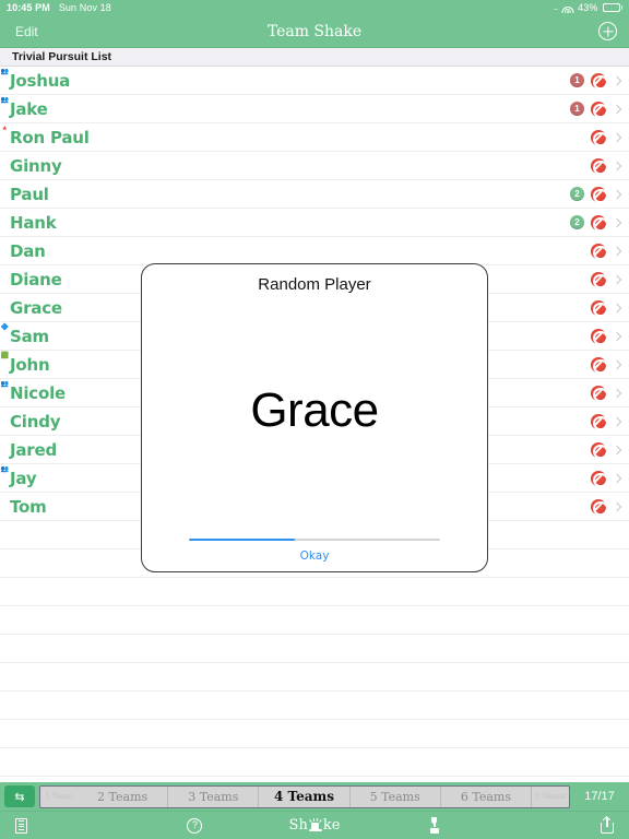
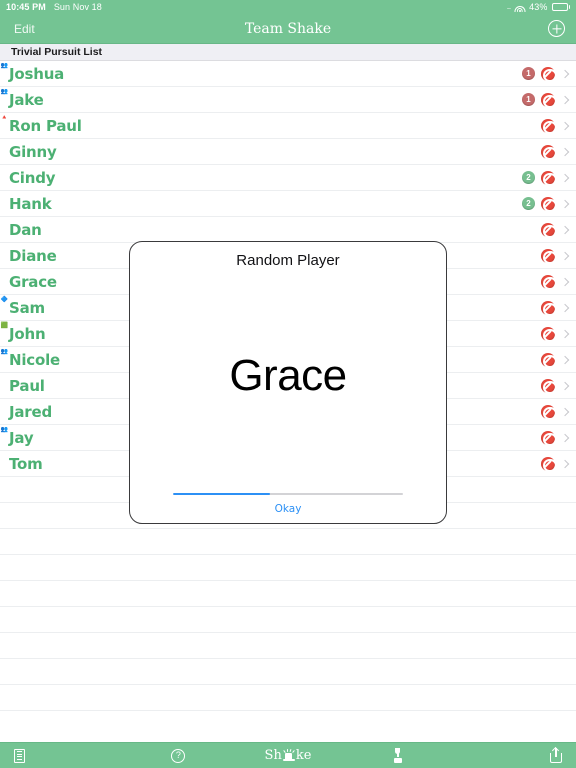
  10:45 PM
  Sun Nov 18
  43%
  Edit
  Team Shake
  Trivial Pursuit List
  Joshua
  1
  Jake
  1
  Ron Paul
  Ginny
- Paul
+ Cindy
  2
  Hank
  2
  Dan
  Diane
  Grace
  Sam
  John
  Nicole
- Cindy
+ Paul
  Jared
  Jay
  Tom
  Random Player
  Grace
  Okay
- ⇆
- 2 Teams
- 3 Teams
- 4 Teams
- 5 Teams
- 6 Teams
- 17/17
  ?
  Sh
  ke
